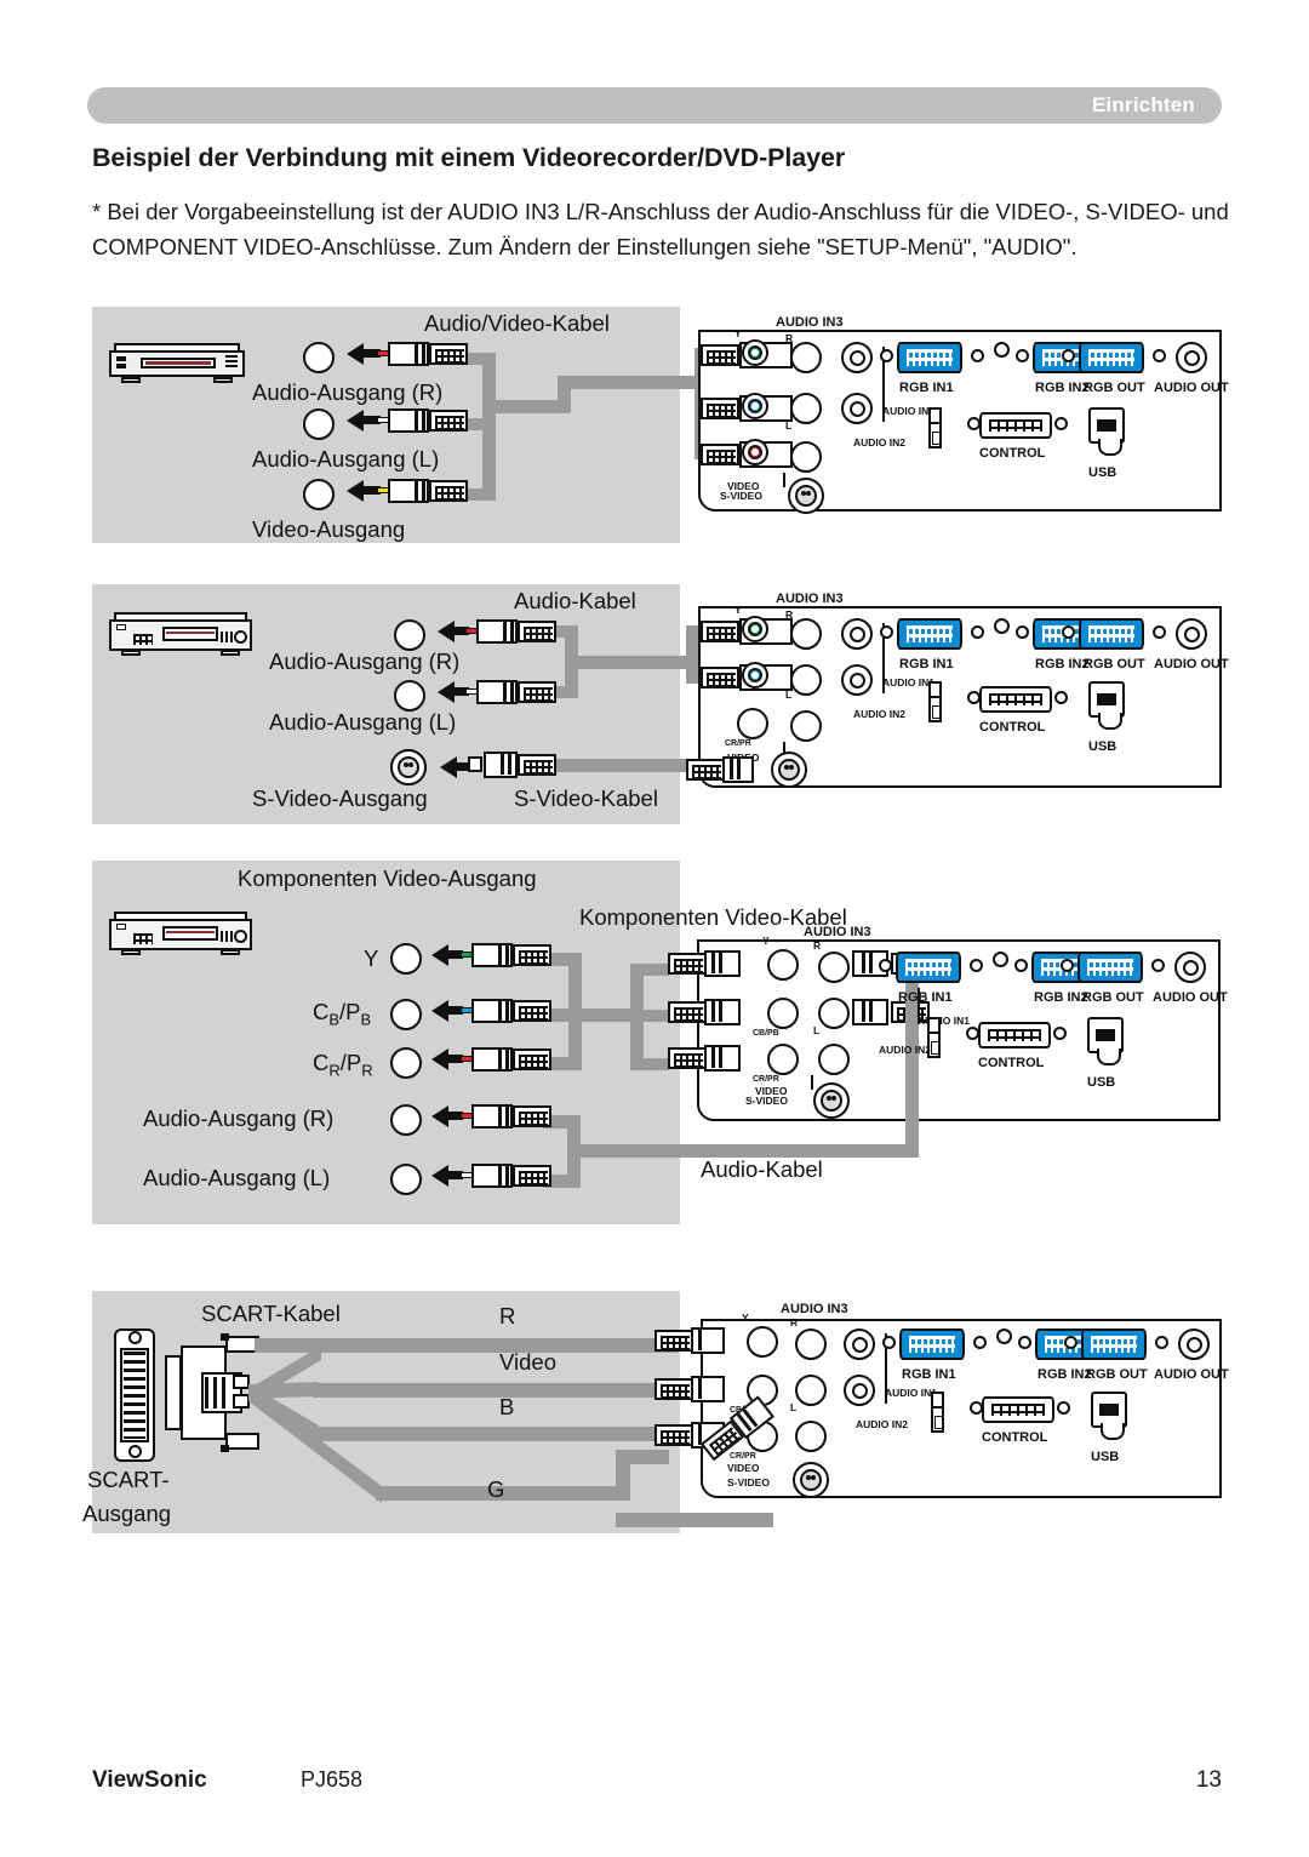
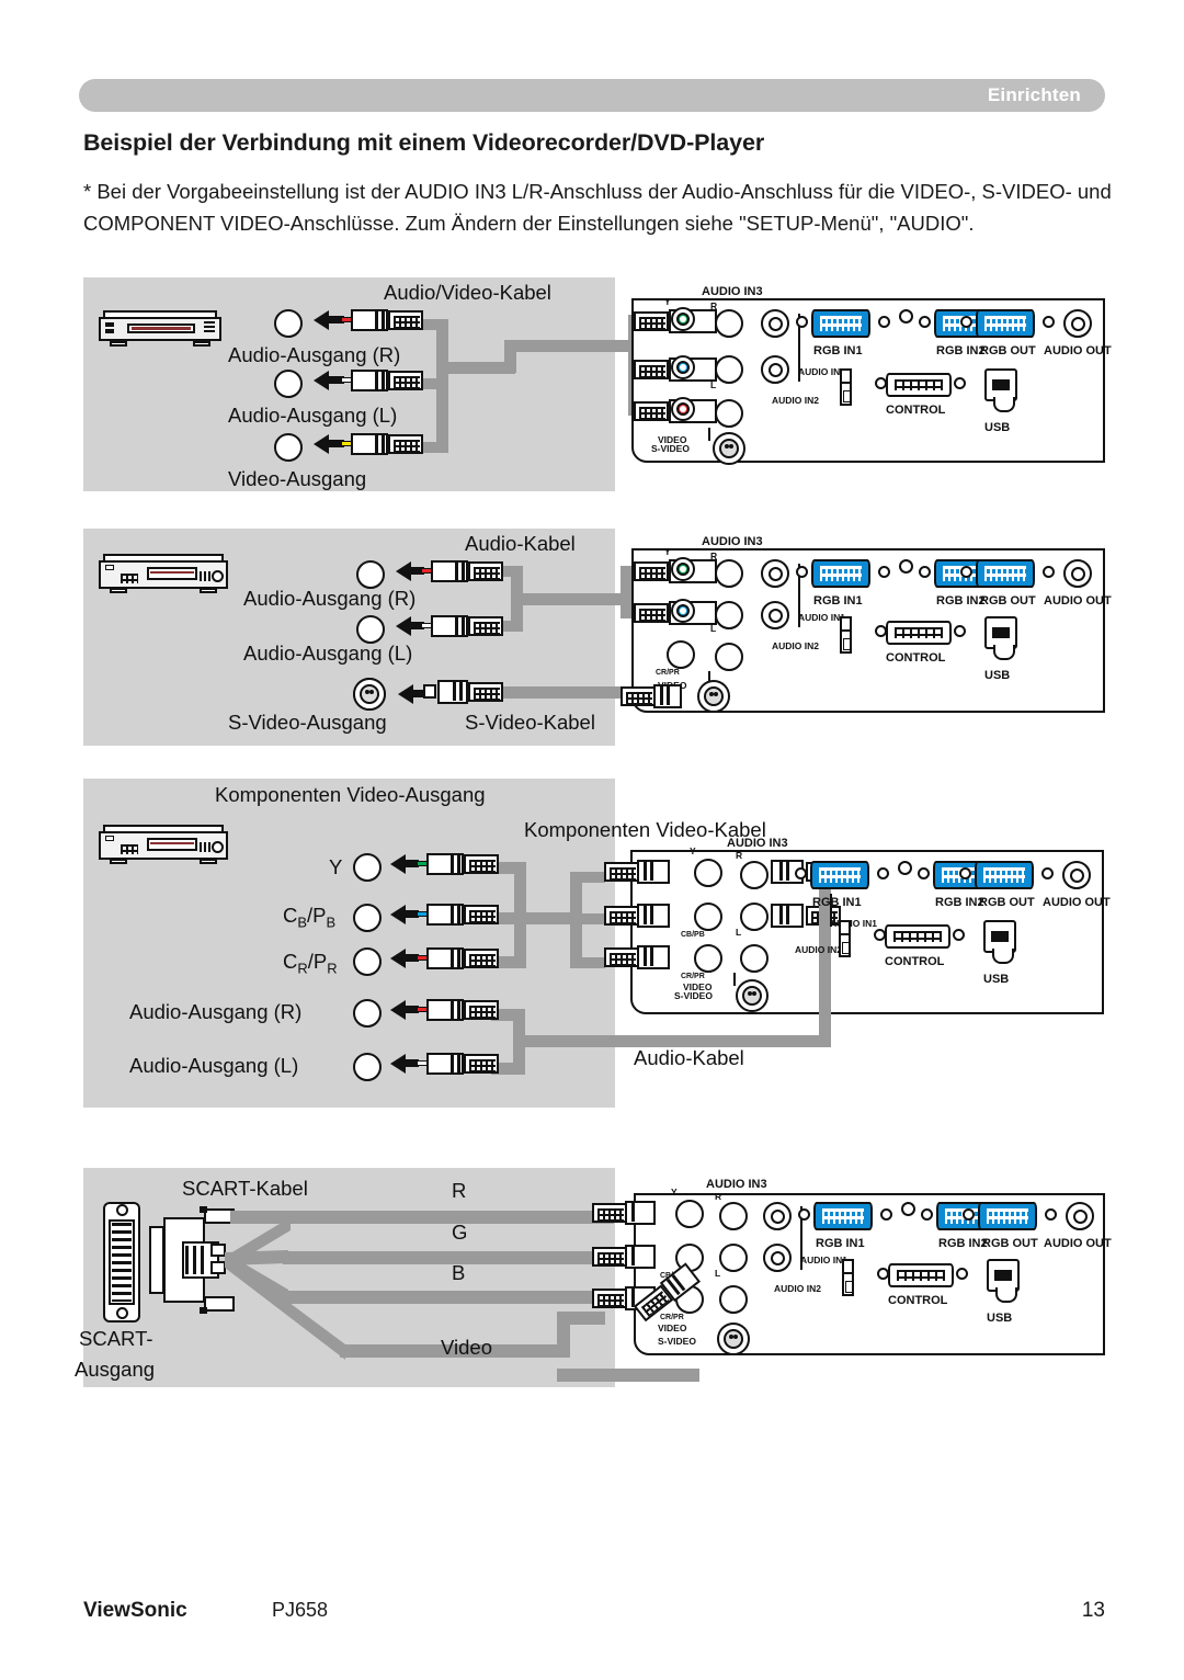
  Einrichten
  Beispiel der Verbindung mit einem Videorecorder/DVD-Player
  * Bei der Vorgabeeinstellung ist der AUDIO IN3 L/R-Anschluss der Audio-Anschluss für die VIDEO-, S-VIDEO- und COMPONENT VIDEO-Anschlüsse. Zum Ändern der Einstellungen siehe "SETUP-Menü", "AUDIO".
  Audio/Video-Kabel
  Audio-Ausgang (R)
  Audio-Ausgang (L)
  Video-Ausgang
  Y
  R
  L
  AUDIO IN3
  AUDIO IN
  AUDIO IN2
  VIDEO
  S-VIDEO
  RGB IN1
  RGB IN2
  RGB OUT
  AUDIO OUT
  CONTROL
  USB
  Audio-Kabel
  Audio-Ausgang (R)
  Audio-Ausgang (L)
  S-Video-Ausgang
  S-Video-Kabel
  Y
  R
  L
  AUDIO IN3
  AUDIO IN
  AUDIO IN2
  RGB IN1
  RGB IN2
  RGB OUT
  AUDIO OUT
  CONTROL
  USB
  Komponenten Video-Ausgang
  Komponenten Video-Kabel
  Audio-Kabel
  Y
  CB/PB
  CR/PR
  Audio-Ausgang (R)
  Audio-Ausgang (L)
  Y
  R
  L
  AUDIO IN3
  AIO IN1
  AUDIO IN
  VIDEO
  S-VIDEO
  RGB IN1
  RGB IN2
  RGB OUT
  AUDIO OUT
  CONTROL
  USB
  SCART-Kabel
  SCART-
  Ausgang
  R
- Video
+ G
  B
- G
+ Video
  Y
  R
  L
  AUDIO IN3
  AUDIO IN
  AUDIO IN2
  VIDEO
  S-VIDEO
  RGB IN1
  RGB IN2
  RGB OUT
  AUDIO OUT
  CONTROL
  USB
  ViewSonic
  PJ658
  13
